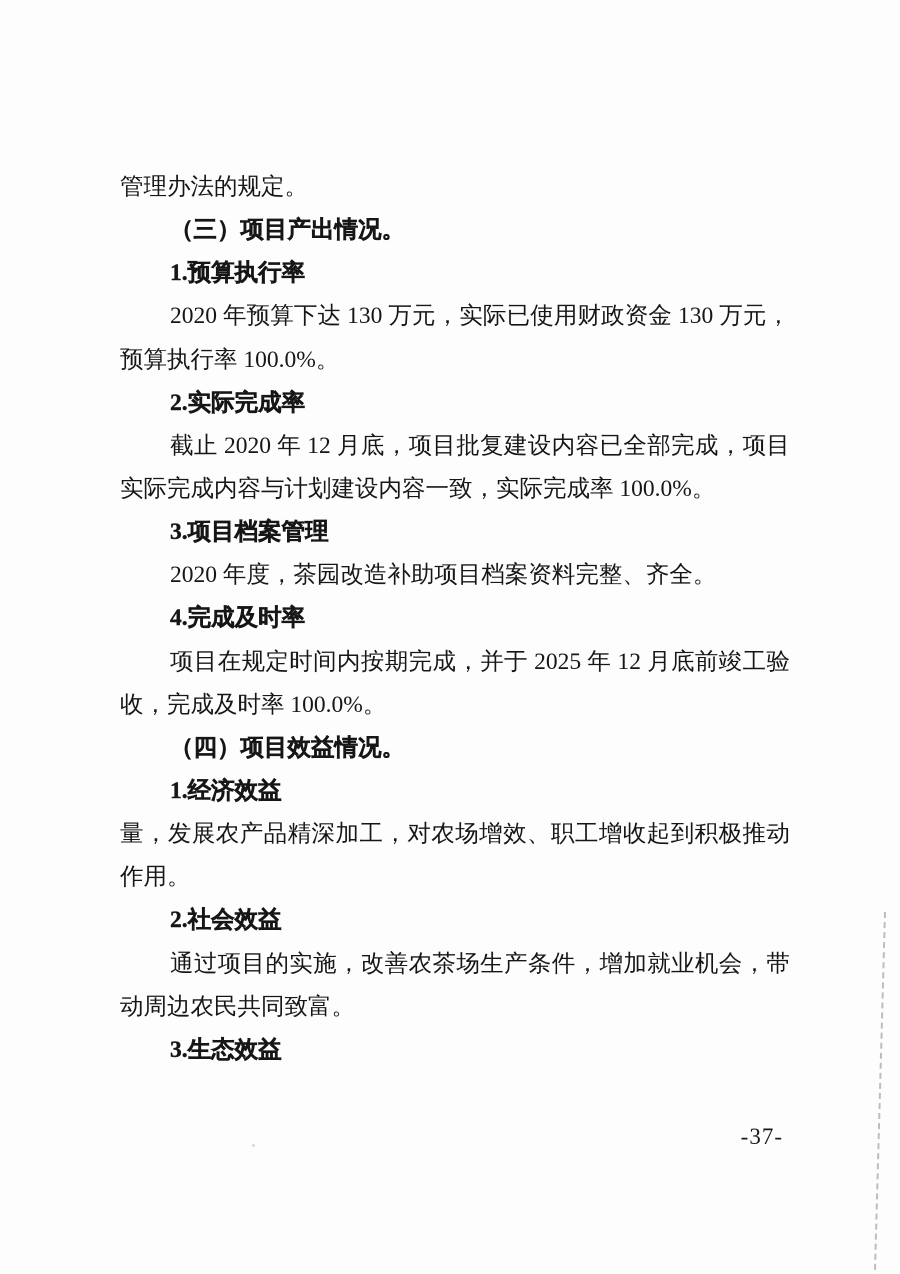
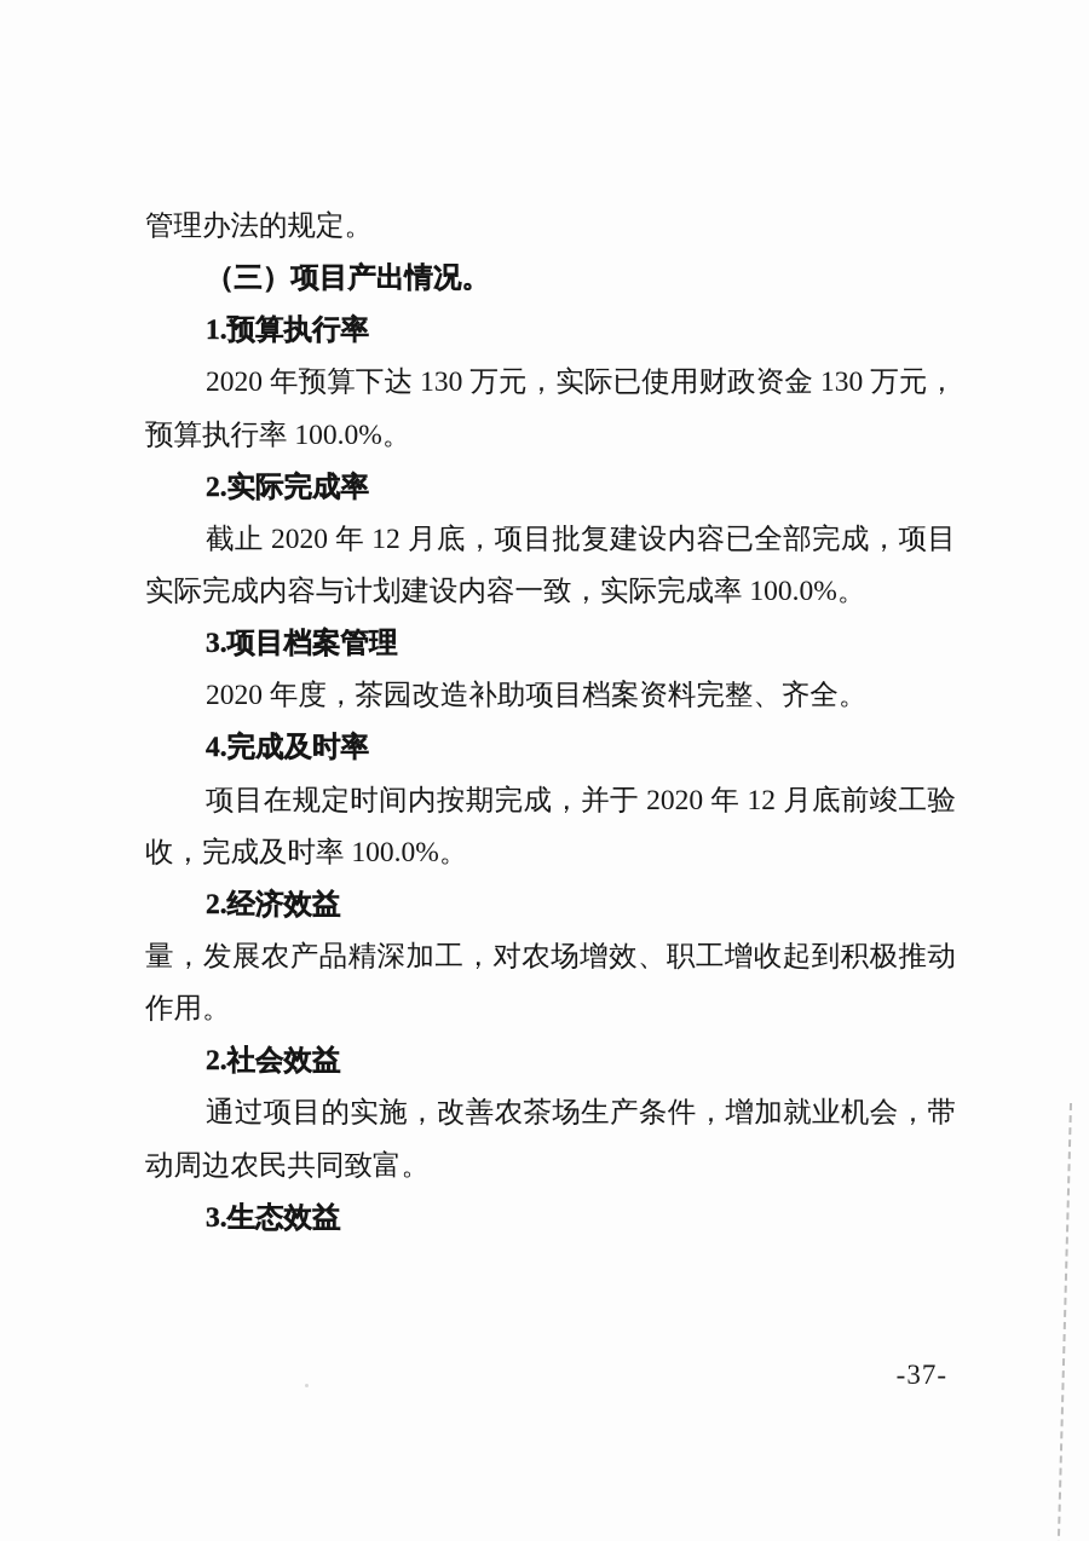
  管理办法的规定。
  （三）项目产出情况。
  1.预算执行率
  2020 年预算下达 130 万元，实际已使用财政资金 130 万元，
  预算执行率 100.0%。
  2.实际完成率
  截止 2020 年 12 月底，项目批复建设内容已全部完成，项目
  实际完成内容与计划建设内容一致，实际完成率 100.0%。
  3.项目档案管理
  2020 年度，茶园改造补助项目档案资料完整、齐全。
  4.完成及时率
- 项目在规定时间内按期完成，并于 2025 年 12 月底前竣工验
+ 项目在规定时间内按期完成，并于 2020 年 12 月底前竣工验
  收，完成及时率 100.0%。
- （四）项目效益情况。
- 1.经济效益
+ 2.经济效益
  量，发展农产品精深加工，对农场增效、职工增收起到积极推动
  作用。
  2.社会效益
  通过项目的实施，改善农茶场生产条件，增加就业机会，带
  动周边农民共同致富。
  3.生态效益
  -37-
